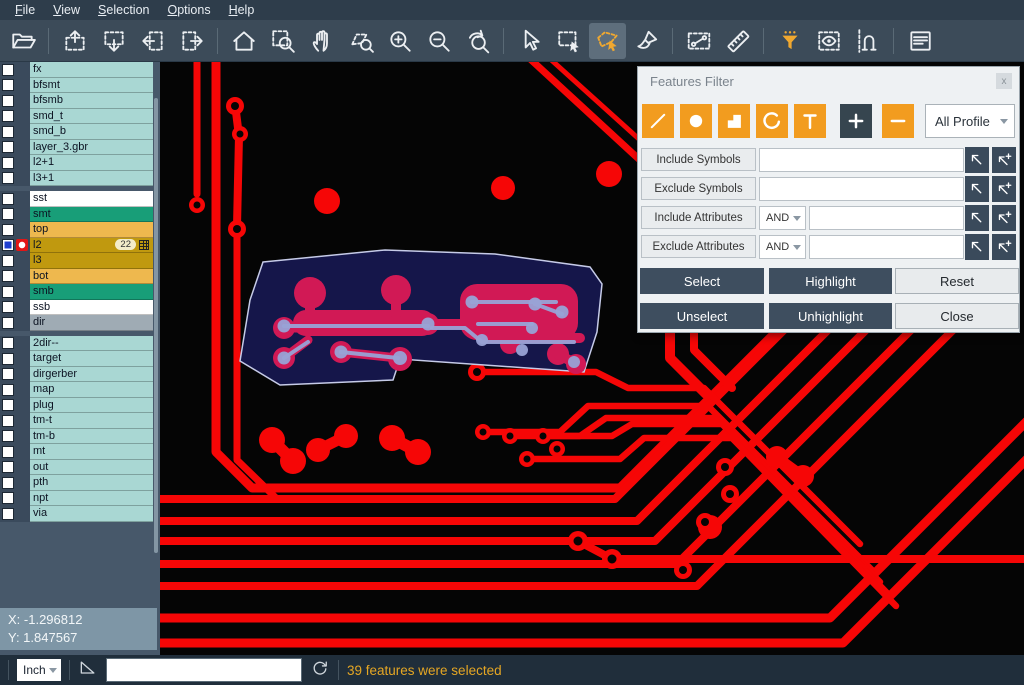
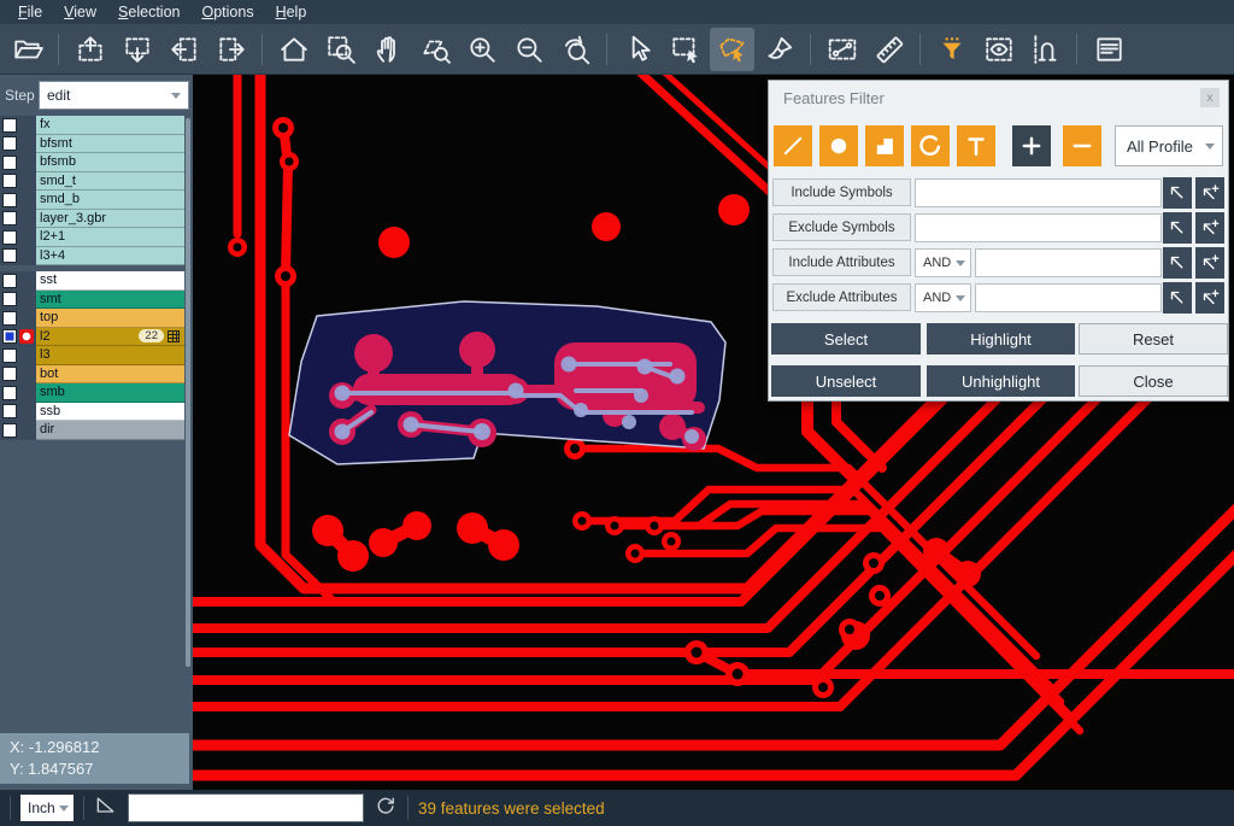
  File
  View
  Selection
  Options
  Help
+ Step
+ edit
  fx
  bfsmt
  bfsmb
  smd_t
  smd_b
  layer_3.gbr
  l2+1
- l3+1
+ l3+4
  sst
  smt
  top
  l2
  22
  l3
  bot
  smb
  ssb
  dir
- 2dir--
- target
- dirgerber
- map
- plug
- tm-t
- tm-b
- mt
- out
- pth
- npt
- via
  X: -1.296812
  Y: 1.847567
  Features Filter
  x
  All Profile
  Include Symbols
  Exclude Symbols
  Include Attributes
  AND
  Exclude Attributes
  AND
  Select
  Highlight
  Reset
  Unselect
  Unhighlight
  Close
  Inch
  39 features were selected
